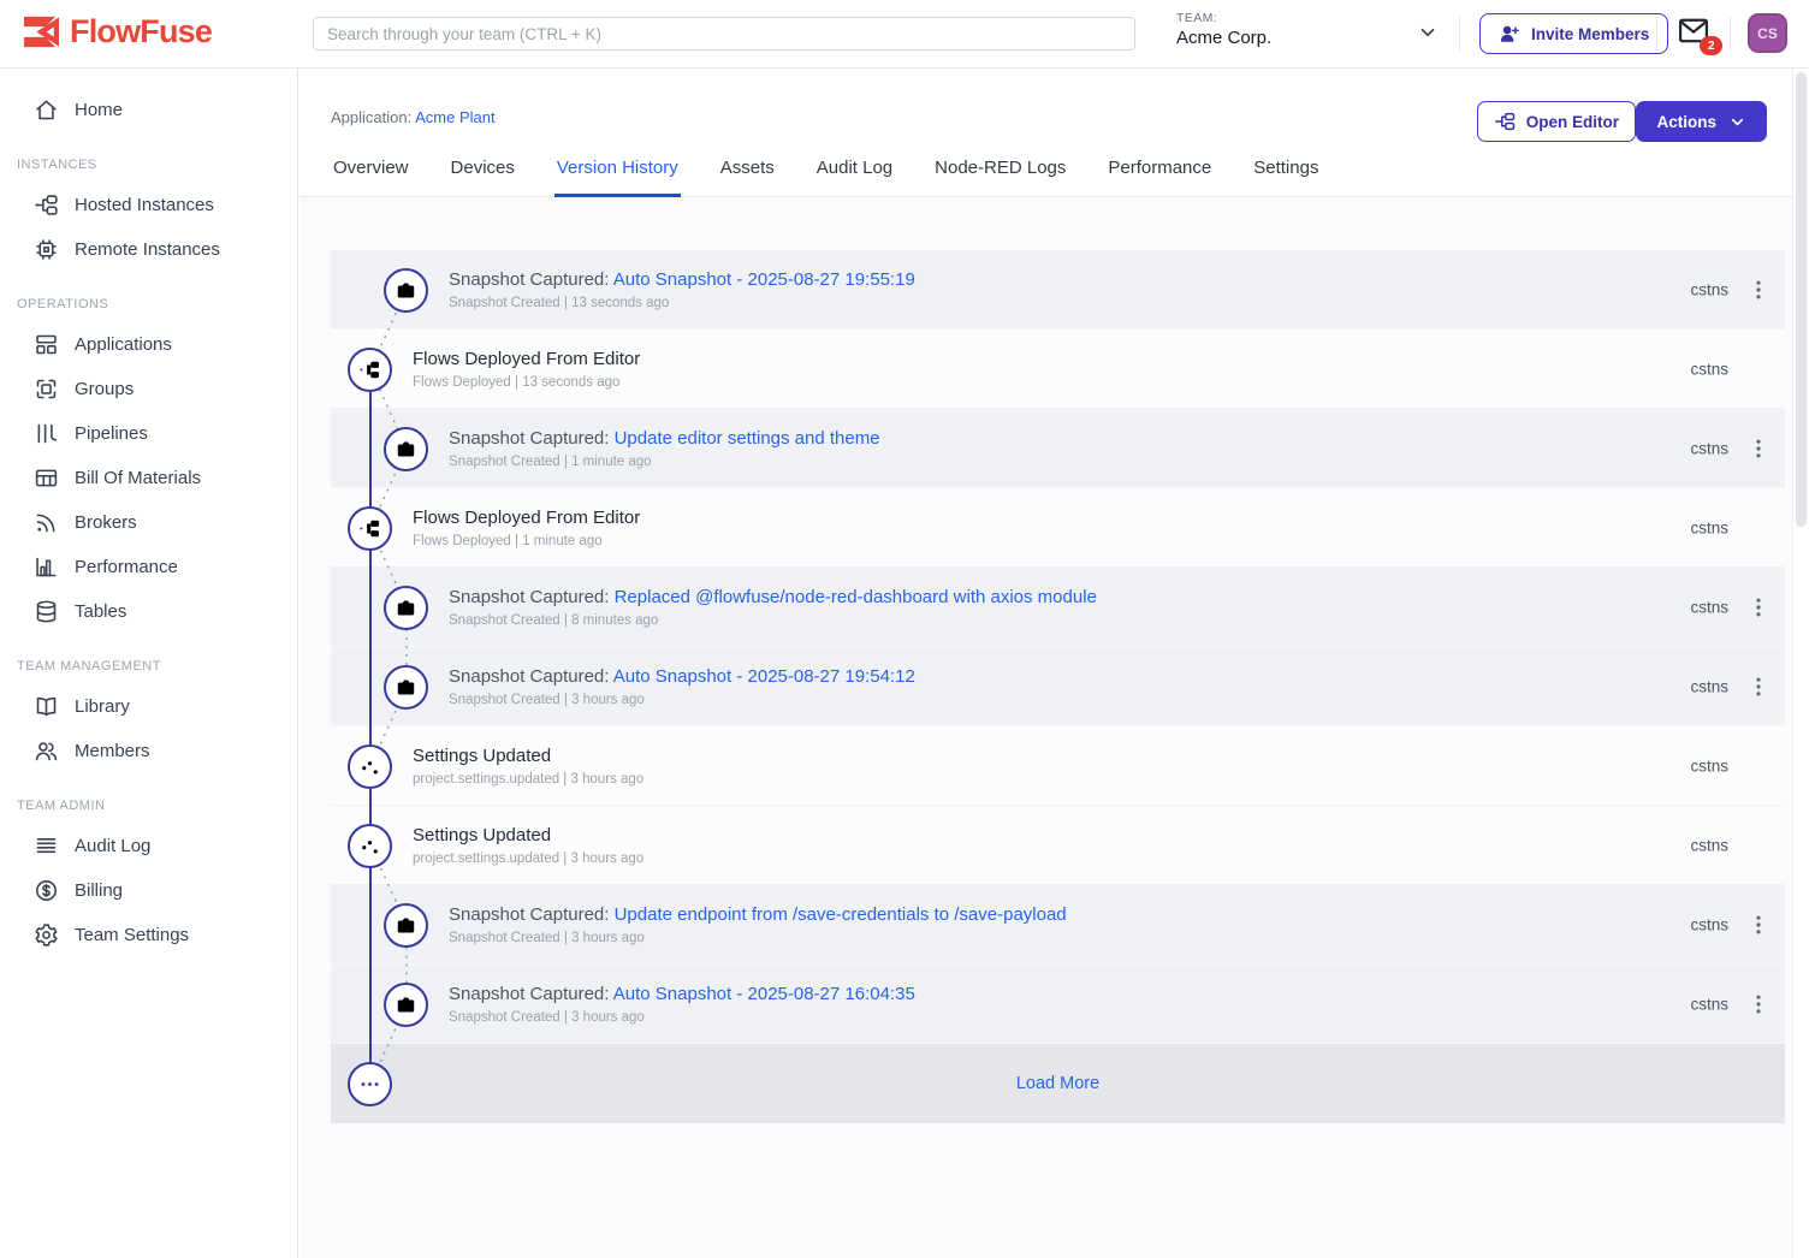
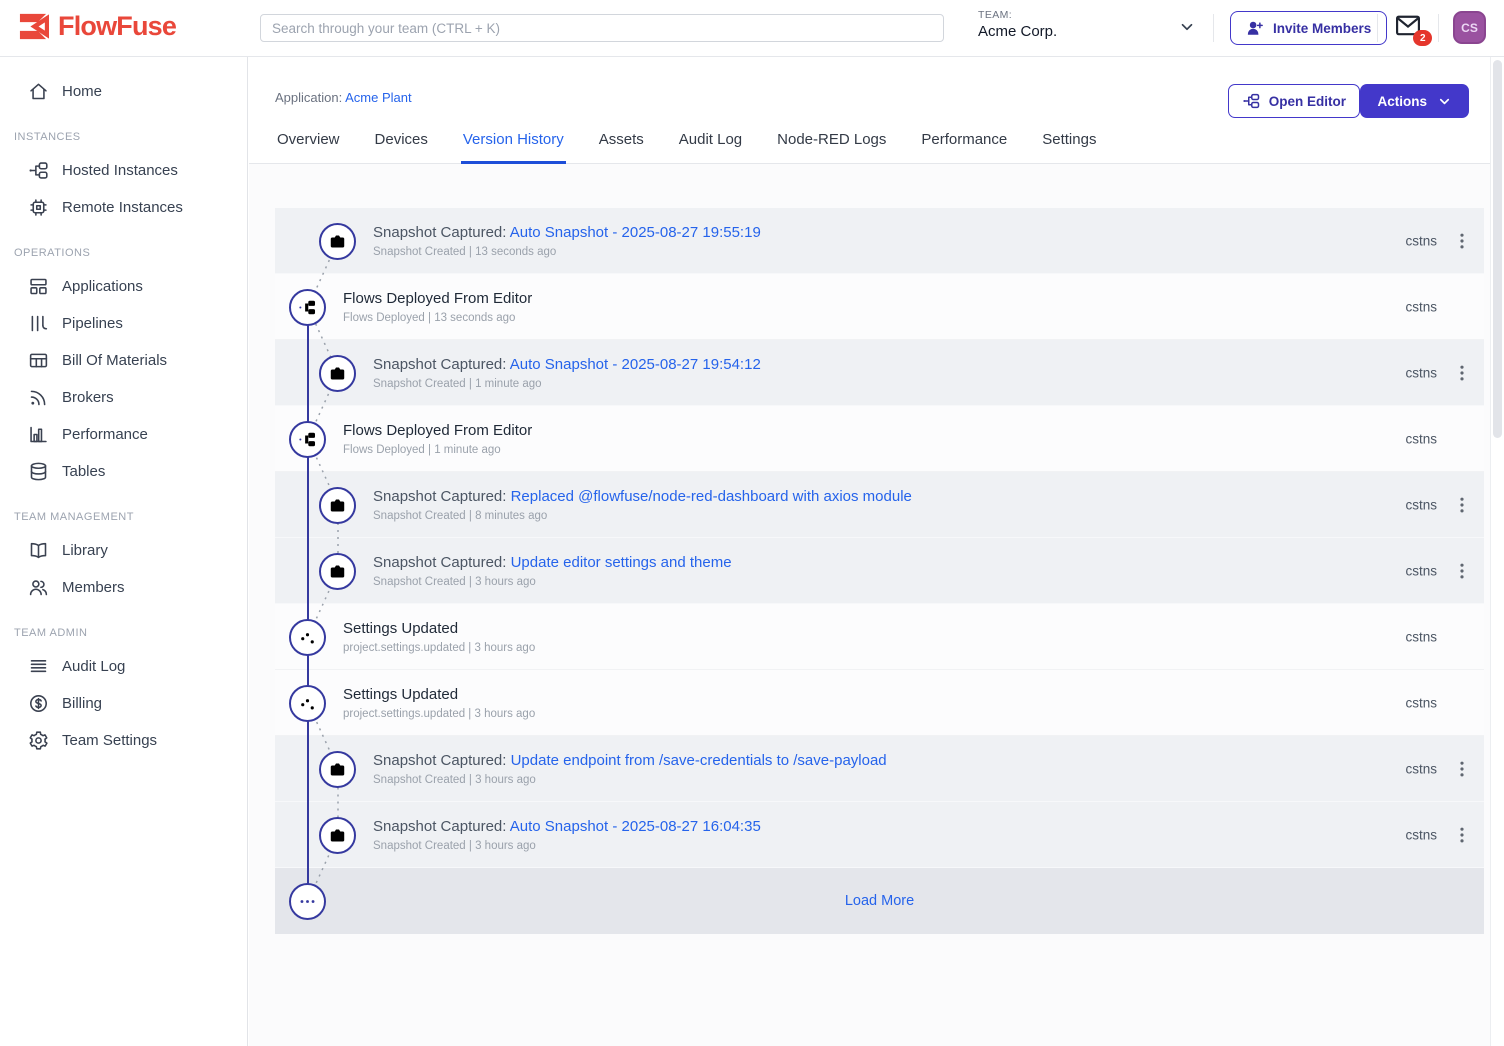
  FlowFuse
  Search through your team (CTRL + K)
  TEAM:
  Acme Corp.
  Invite Members
  2
  CS
  Home
  INSTANCES
  Hosted Instances
  Remote Instances
  OPERATIONS
  Applications
- Groups
  Pipelines
  Bill Of Materials
  Brokers
  Performance
  Tables
  TEAM MANAGEMENT
  Library
  Members
  TEAM ADMIN
  Audit Log
  Billing
  Team Settings
  Application: Acme Plant
  Open Editor
  Actions
  Overview
  Devices
  Version History
  Assets
  Audit Log
  Node-RED Logs
  Performance
  Settings
  Snapshot Captured: Auto Snapshot - 2025-08-27 19:55:19
  Snapshot Created | 13 seconds ago
  cstns
  Flows Deployed From Editor
  Flows Deployed | 13 seconds ago
  cstns
- Snapshot Captured: Update editor settings and theme
+ Snapshot Captured: Auto Snapshot - 2025-08-27 19:54:12
  Snapshot Created | 1 minute ago
  cstns
  Flows Deployed From Editor
  Flows Deployed | 1 minute ago
  cstns
  Snapshot Captured: Replaced @flowfuse/node-red-dashboard with axios module
  Snapshot Created | 8 minutes ago
  cstns
- Snapshot Captured: Auto Snapshot - 2025-08-27 19:54:12
+ Snapshot Captured: Update editor settings and theme
  Snapshot Created | 3 hours ago
  cstns
  Settings Updated
  project.settings.updated | 3 hours ago
  cstns
  Settings Updated
  project.settings.updated | 3 hours ago
  cstns
  Snapshot Captured: Update endpoint from /save-credentials to /save-payload
  Snapshot Created | 3 hours ago
  cstns
  Snapshot Captured: Auto Snapshot - 2025-08-27 16:04:35
  Snapshot Created | 3 hours ago
  cstns
  Load More
